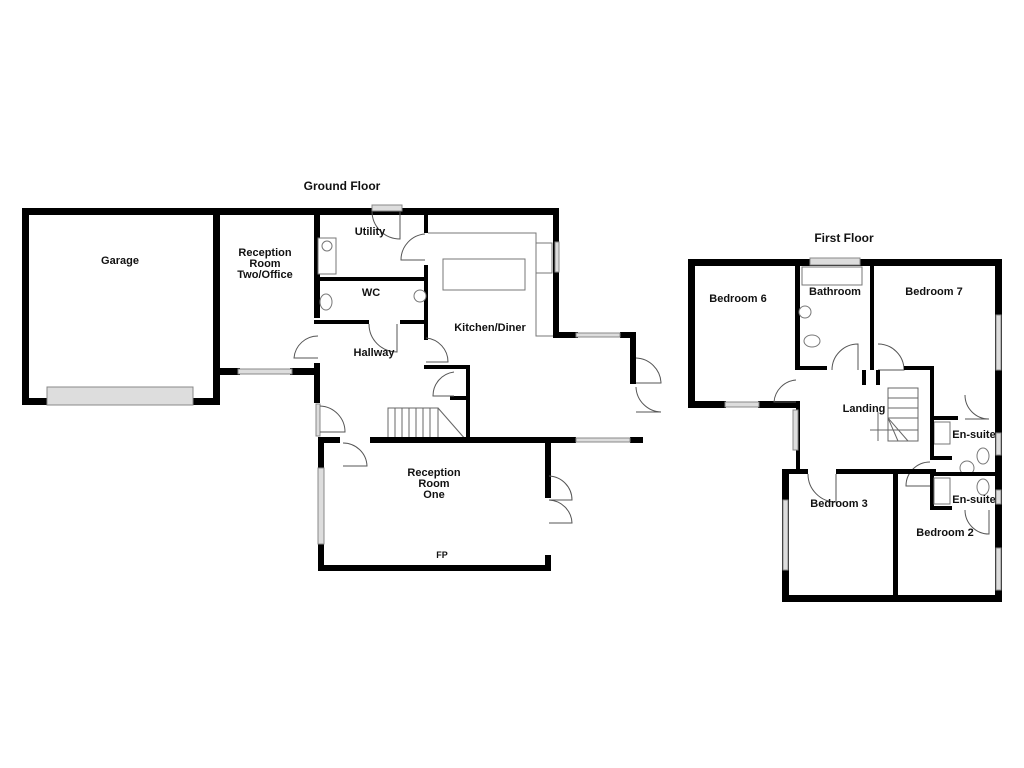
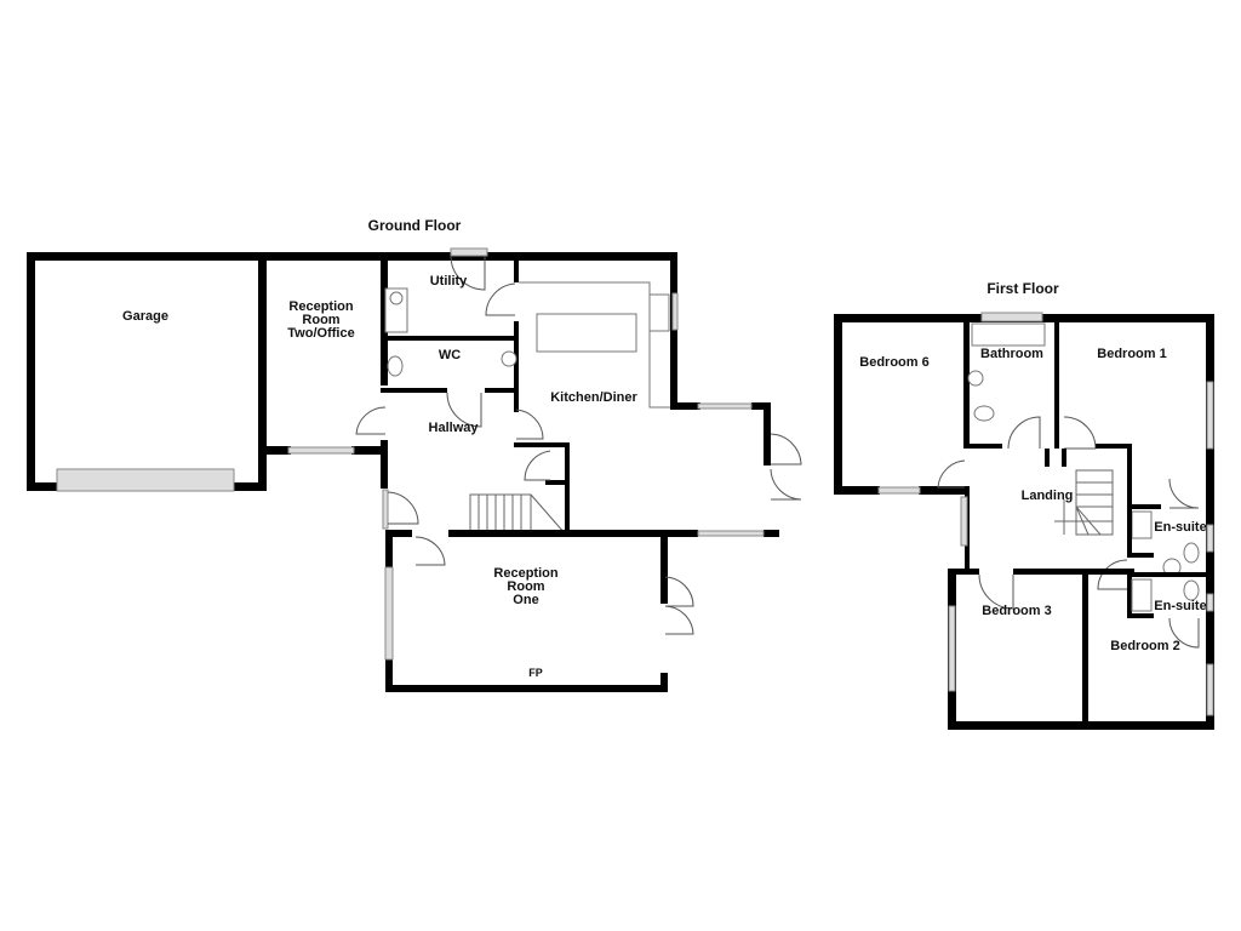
  Ground Floor
  Garage
  Reception
  Room
  Two/Office
  Utility
  WC
  Hallway
  Kitchen/Diner
  Reception
  Room
  One
  FP
  First Floor
  Bedroom 6
  Bathroom
- Bedroom 7
+ Bedroom 1
  Landing
  En-suite
  En-suite
  Bedroom 3
  Bedroom 2
